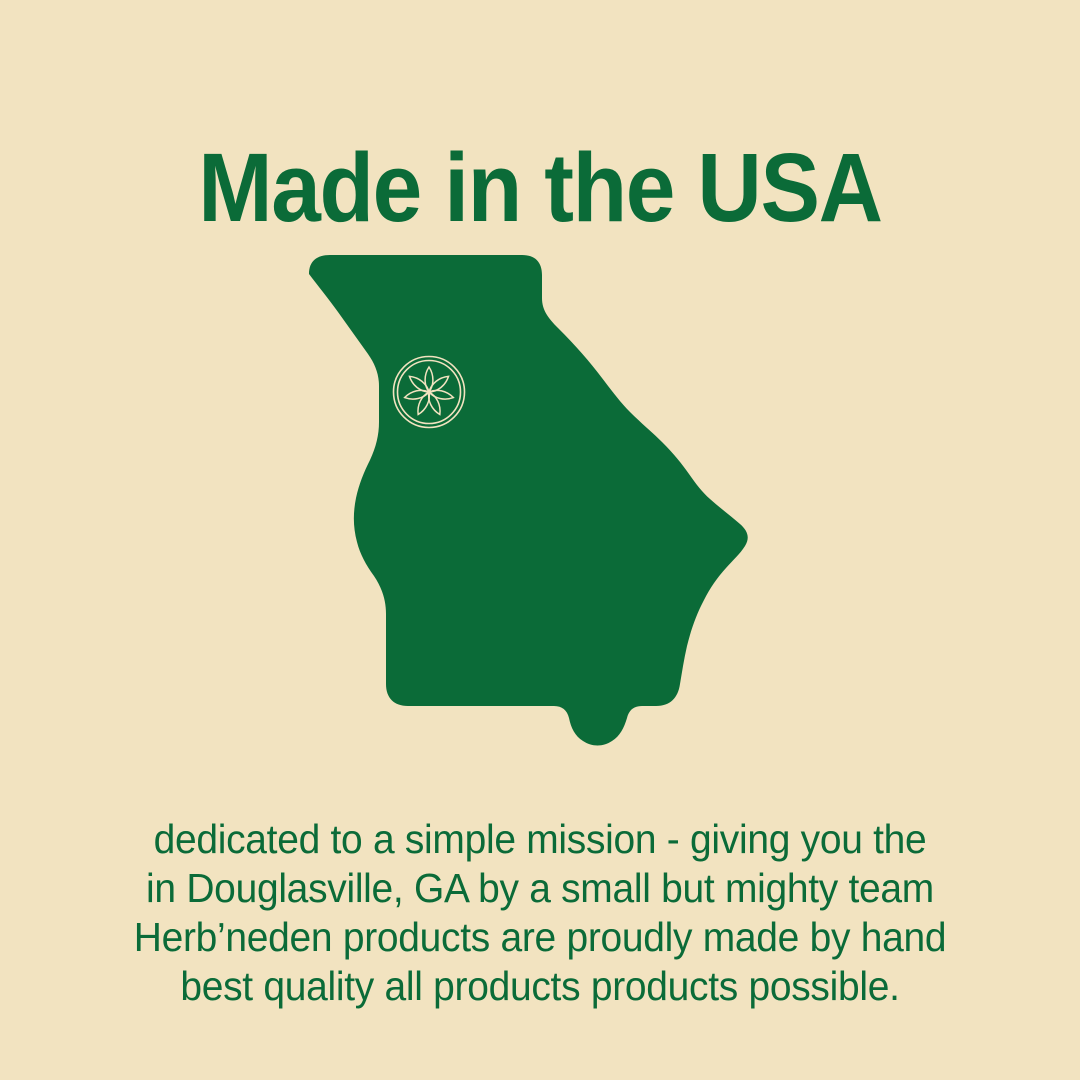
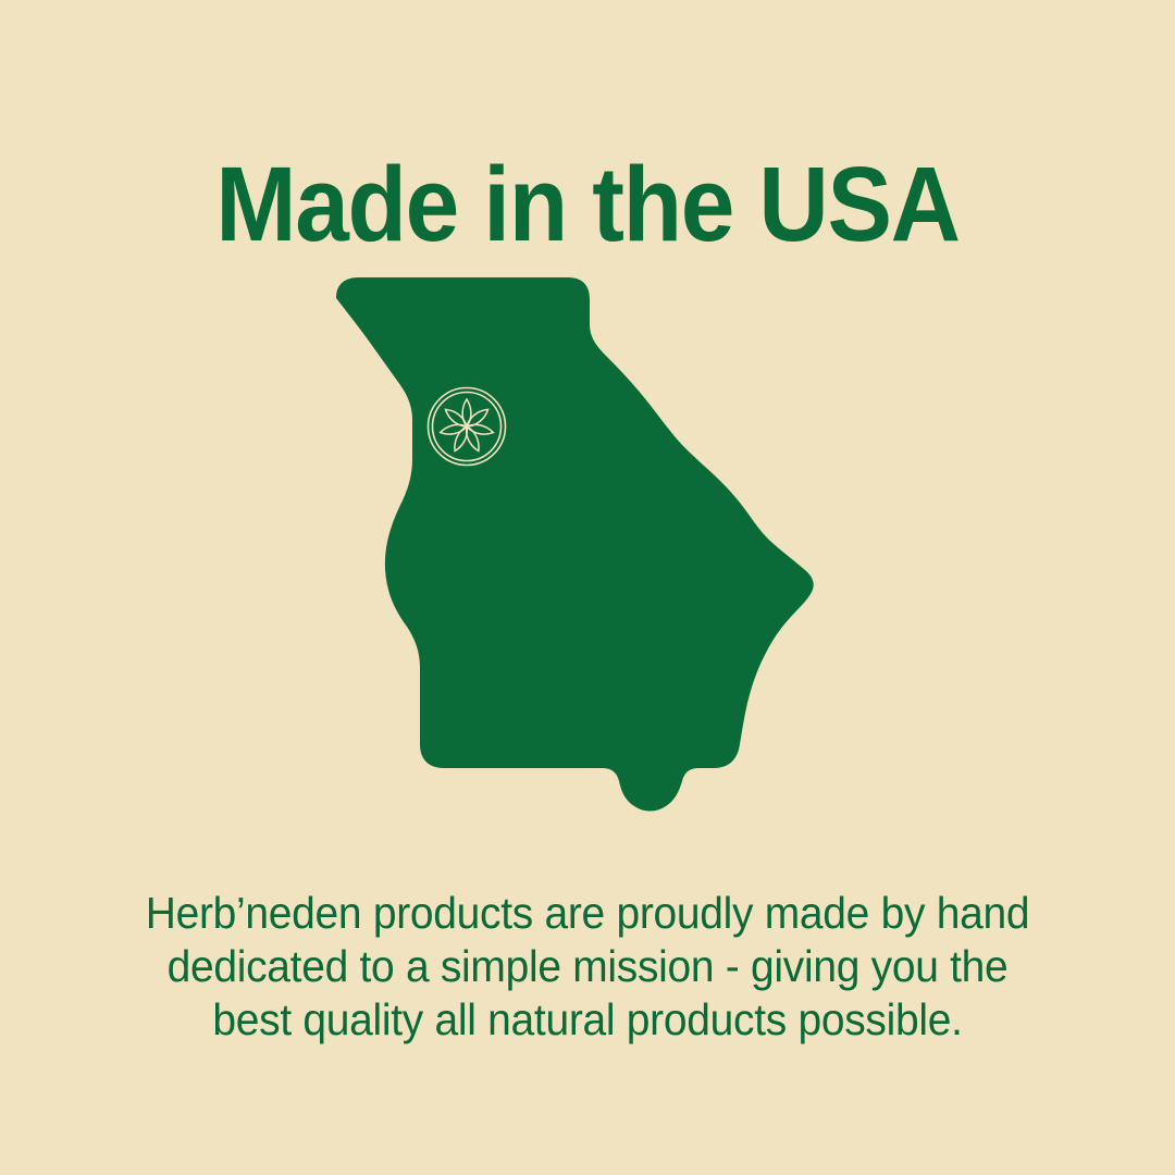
  Made in the USA
- dedicated to a simple mission - giving you the
+ Herb’neden products are proudly made by hand
- in Douglasville, GA by a small but mighty team
- Herb’neden products are proudly made by hand
+ dedicated to a simple mission - giving you the
- best quality all products products possible.
+ best quality all natural products possible.
